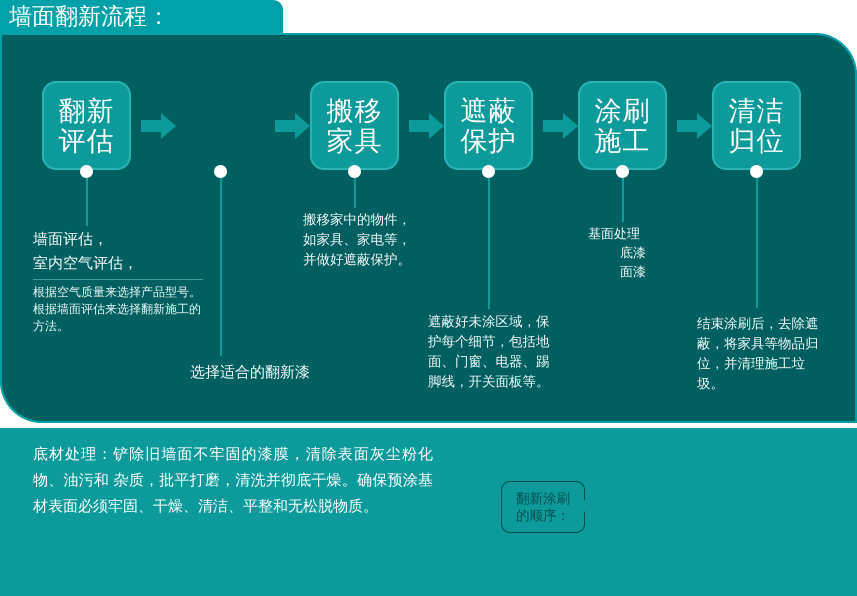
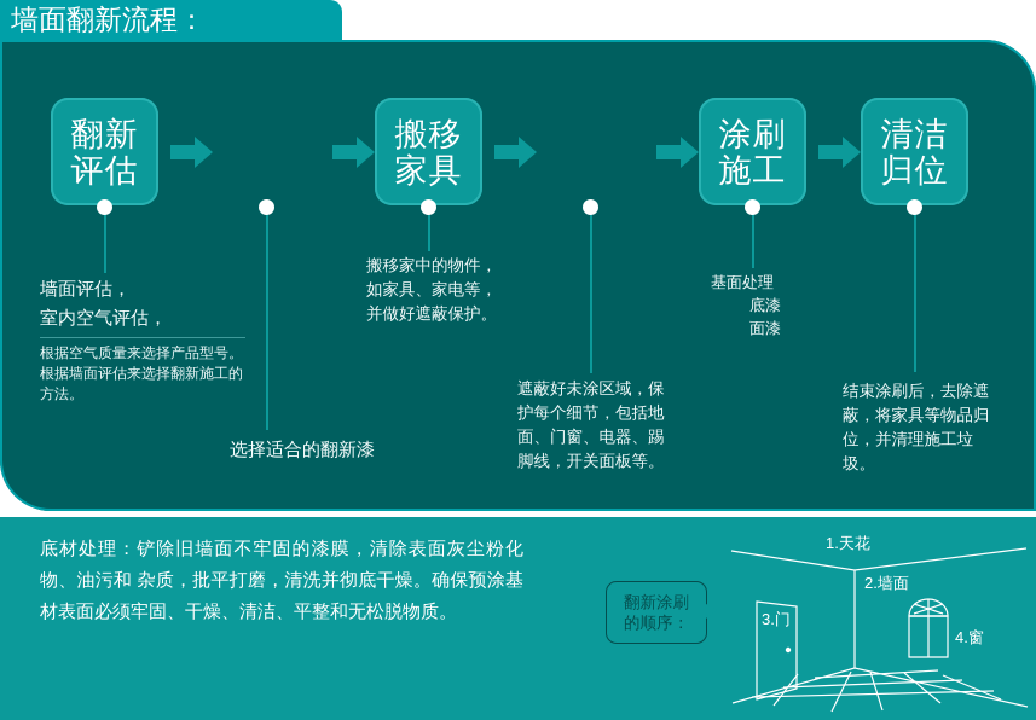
  墙面翻新流程：
  翻新
  评估
  搬移
  家具
- 遮蔽
- 保护
  涂刷
  施工
  清洁
  归位
  墙面评估，
  室内空气评估，
  根据空气质量来选择产品型号。根据墙面评估来选择翻新施工的方法。
  选择适合的翻新漆
  搬移家中的物件，如家具、家电等，并做好遮蔽保护。
  遮蔽好未涂区域，保护每个细节，包括地面、门窗、电器、踢脚线，开关面板等。
  基面处理
  底漆
  面漆
  结束涂刷后，去除遮蔽，将家具等物品归位，并清理施工垃圾。
  底材处理：铲除旧墙面不牢固的漆膜，清除表面灰尘粉化物、油污和 杂质，批平打磨，清洗并彻底干燥。确保预涂基材表面必须牢固、干燥、清洁、平整和无松脱物质。
  翻新涂刷
  的顺序：
+ 1.天花
+ 2.墙面
+ 3.门
+ 4.窗
